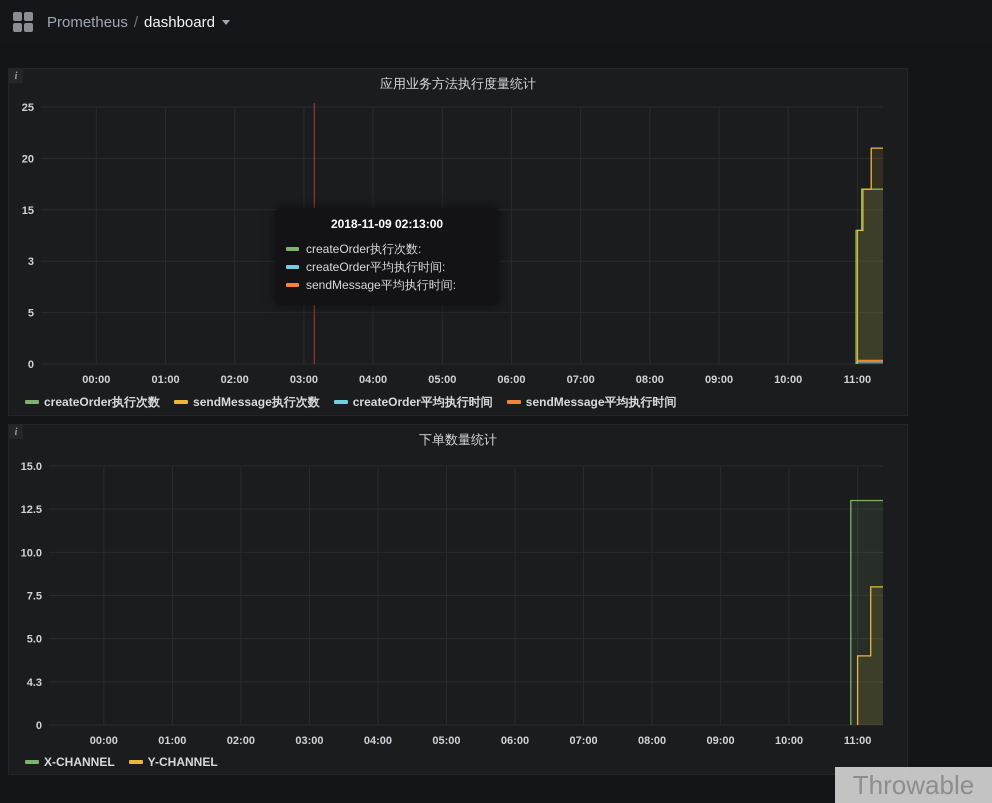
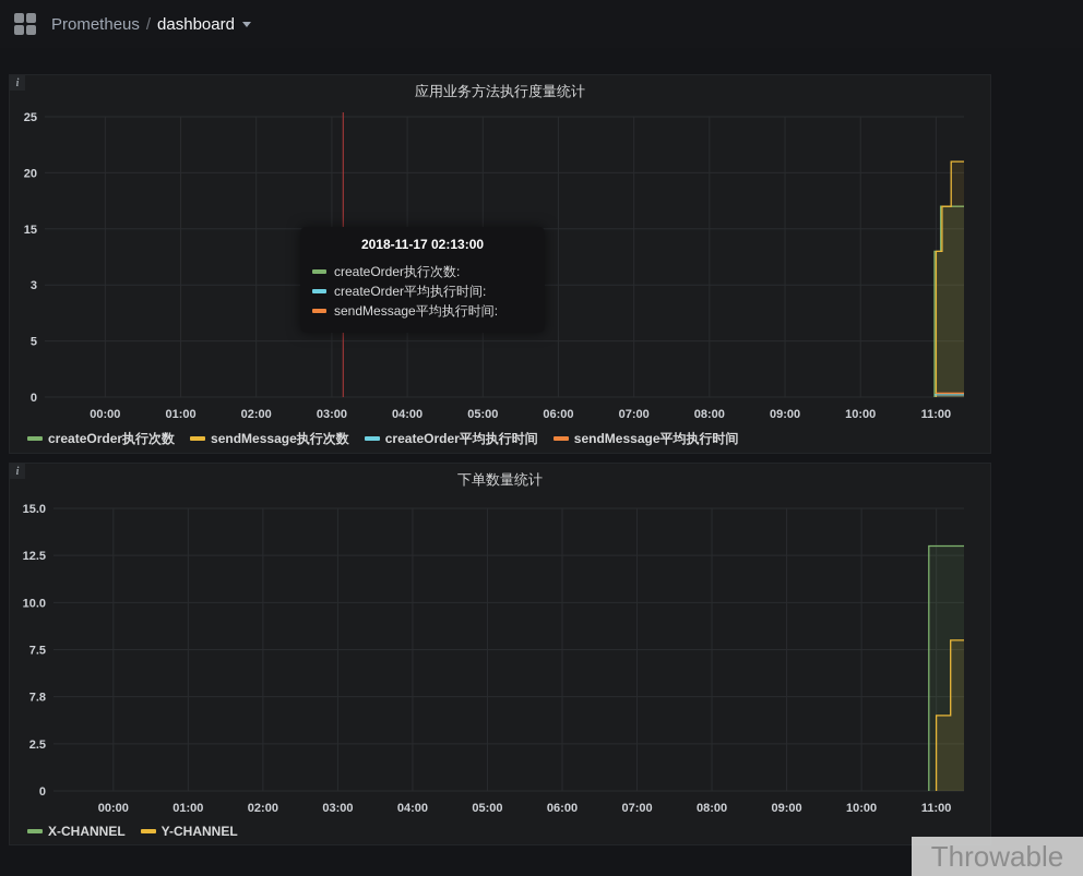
  Prometheus / dashboard
  i
  应用业务方法执行度量统计
  0
  5
  3
  15
  20
  25
  00:00
  01:00
  02:00
  03:00
  04:00
  05:00
  06:00
  07:00
  08:00
  09:00
  10:00
  11:00
  createOrder执行次数
  sendMessage执行次数
  createOrder平均执行时间
  sendMessage平均执行时间
- 2018-11-09 02:13:00
+ 2018-11-17 02:13:00
  createOrder执行次数:
  createOrder平均执行时间:
  sendMessage平均执行时间:
  i
  下单数量统计
  0
- 4.3
+ 2.5
- 5.0
+ 7.8
  7.5
  10.0
  12.5
  15.0
  00:00
  01:00
  02:00
  03:00
  04:00
  05:00
  06:00
  07:00
  08:00
  09:00
  10:00
  11:00
  X-CHANNEL
  Y-CHANNEL
  Throwable
